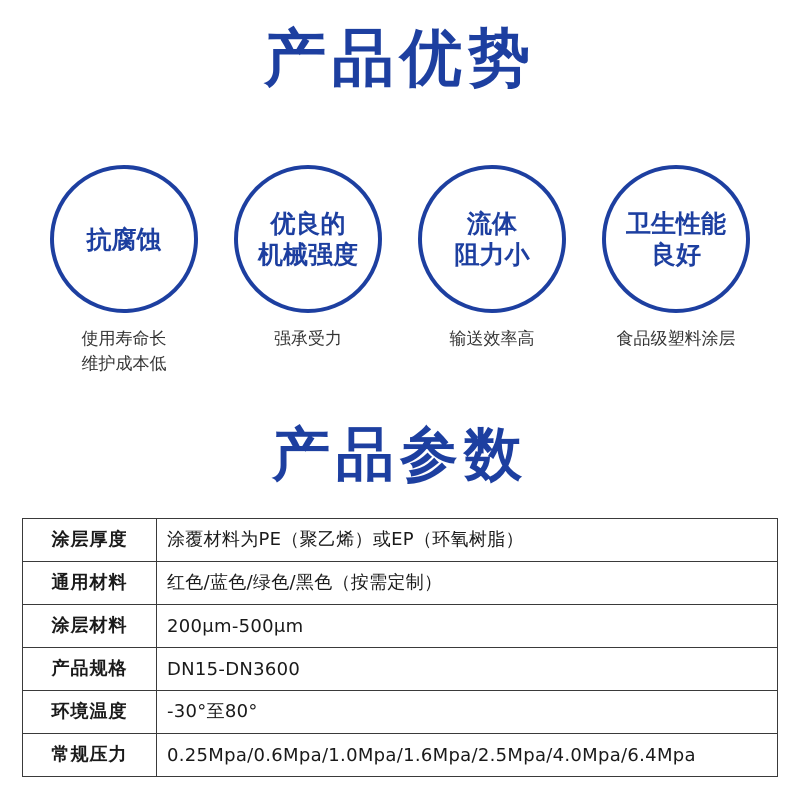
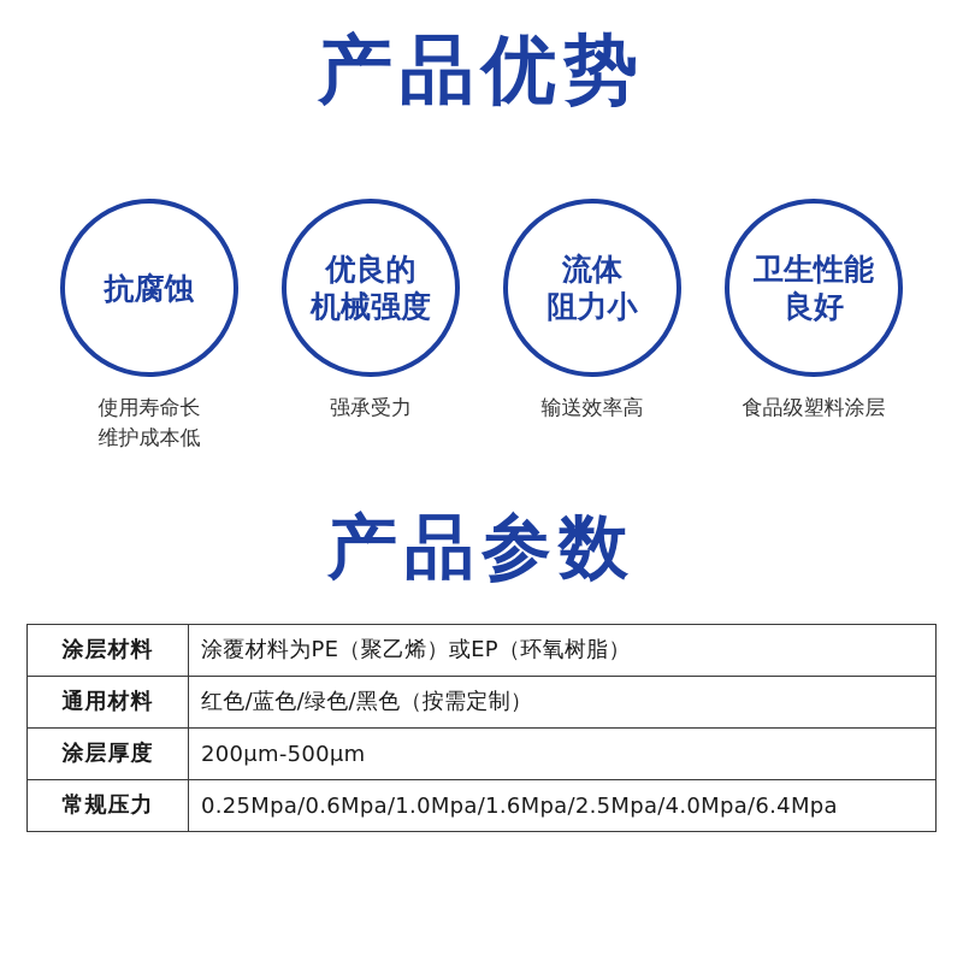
  产品优势
  抗腐蚀
  使用寿命长
  维护成本低
  优良的
  机械强度
  强承受力
  流体
  阻力小
  输送效率高
  卫生性能
  良好
  食品级塑料涂层
  产品参数
- 涂层厚度	涂覆材料为PE（聚乙烯）或EP（环氧树脂）
+ 涂层材料	涂覆材料为PE（聚乙烯）或EP（环氧树脂）
  通用材料	红色/蓝色/绿色/黑色（按需定制）
- 涂层材料	200μm-500μm
+ 涂层厚度	200μm-500μm
- 产品规格	DN15-DN3600
- 环境温度	-30°至80°
  常规压力	0.25Mpa/0.6Mpa/1.0Mpa/1.6Mpa/2.5Mpa/4.0Mpa/6.4Mpa
